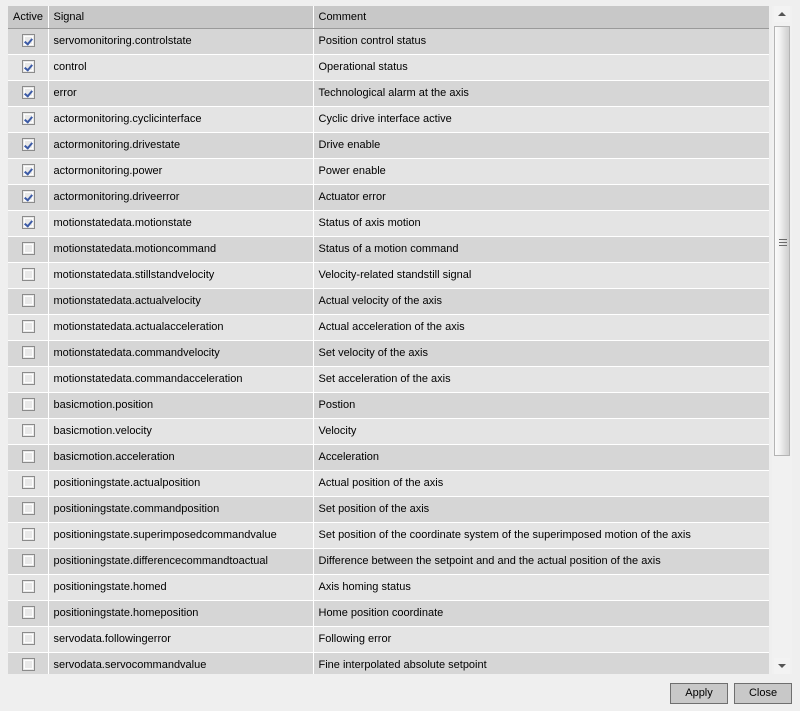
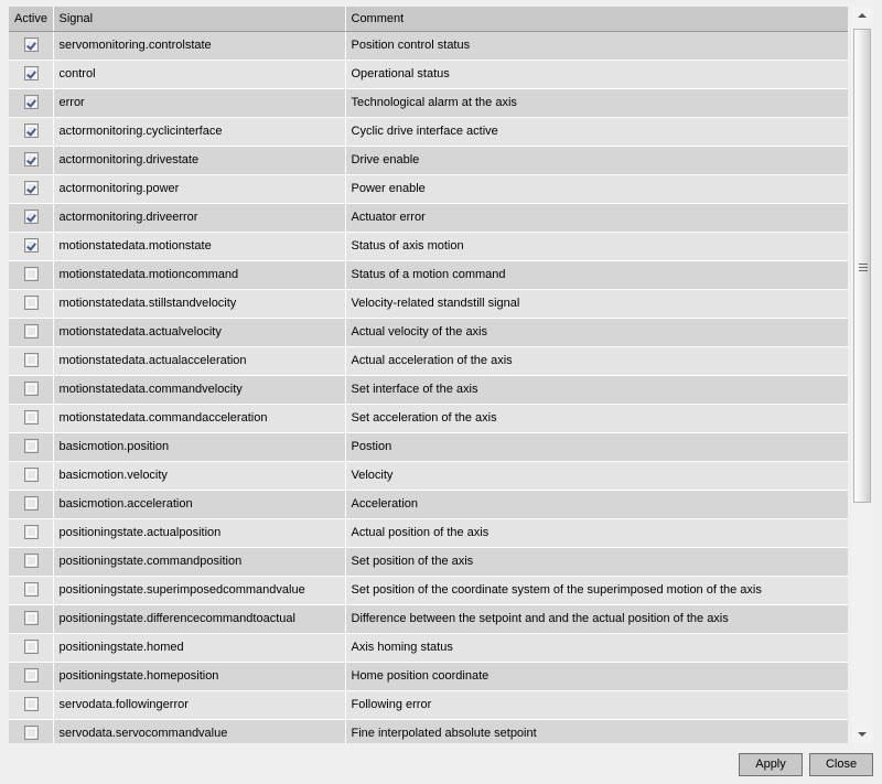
  Active	Signal	Comment
  	servomonitoring.controlstate	Position control status
  	control	Operational status
  	error	Technological alarm at the axis
  	actormonitoring.cyclicinterface	Cyclic drive interface active
  	actormonitoring.drivestate	Drive enable
  	actormonitoring.power	Power enable
  	actormonitoring.driveerror	Actuator error
  	motionstatedata.motionstate	Status of axis motion
  	motionstatedata.motioncommand	Status of a motion command
  	motionstatedata.stillstandvelocity	Velocity-related standstill signal
  	motionstatedata.actualvelocity	Actual velocity of the axis
  	motionstatedata.actualacceleration	Actual acceleration of the axis
- 	motionstatedata.commandvelocity	Set velocity of the axis
+ 	motionstatedata.commandvelocity	Set interface of the axis
  	motionstatedata.commandacceleration	Set acceleration of the axis
  	basicmotion.position	Postion
  	basicmotion.velocity	Velocity
  	basicmotion.acceleration	Acceleration
  	positioningstate.actualposition	Actual position of the axis
  	positioningstate.commandposition	Set position of the axis
  	positioningstate.superimposedcommandvalue	Set position of the coordinate system of the superimposed motion of the axis
  	positioningstate.differencecommandtoactual	Difference between the setpoint and and the actual position of the axis
  	positioningstate.homed	Axis homing status
  	positioningstate.homeposition	Home position coordinate
  	servodata.followingerror	Following error
  	servodata.servocommandvalue	Fine interpolated absolute setpoint
  Apply
  Close
